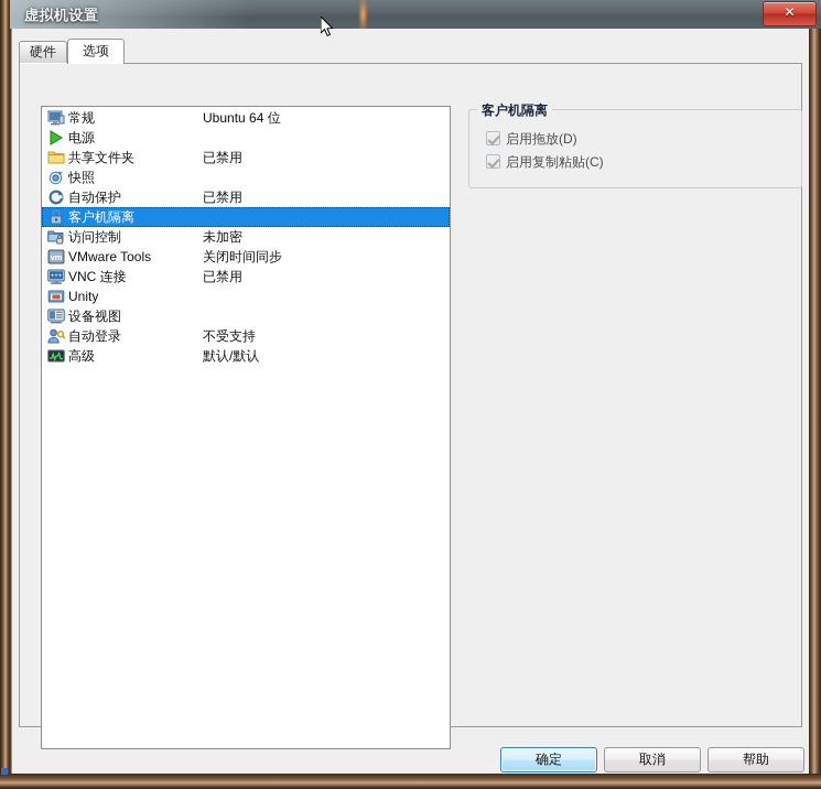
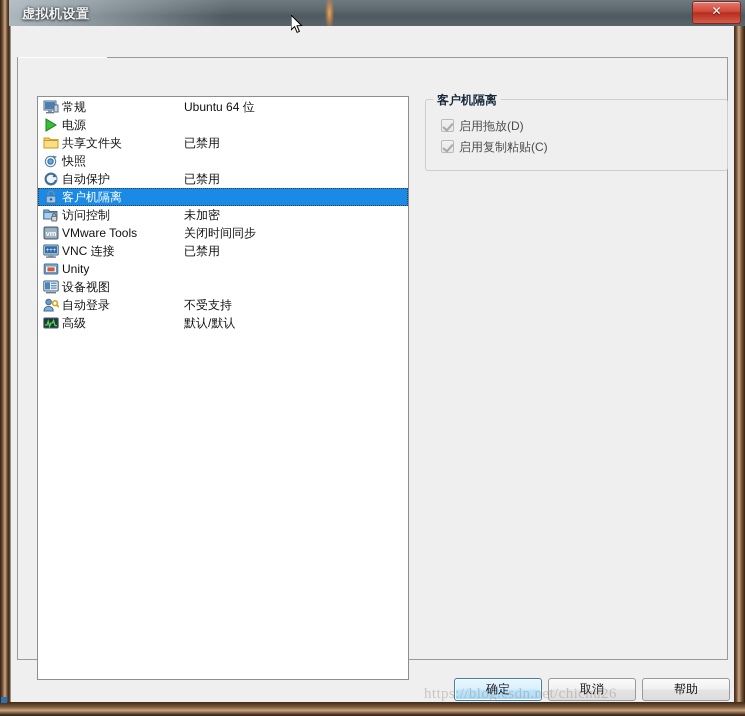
  虚拟机设置
  ✕
- 硬件
- 选项
  常规
  Ubuntu 64 位
  电源
  共享文件夹
  已禁用
  快照
  自动保护
  已禁用
  客户机隔离
  访问控制
  未加密
  vm
  VMware Tools
  关闭时间同步
  VNC 连接
  已禁用
  Unity
  设备视图
  自动登录
  不受支持
  高级
  默认/默认
  客户机隔离
  启用拖放(D)
  启用复制粘贴(C)
  确定
  取消
  帮助
+ https://blog.csdn.net/chichu26
